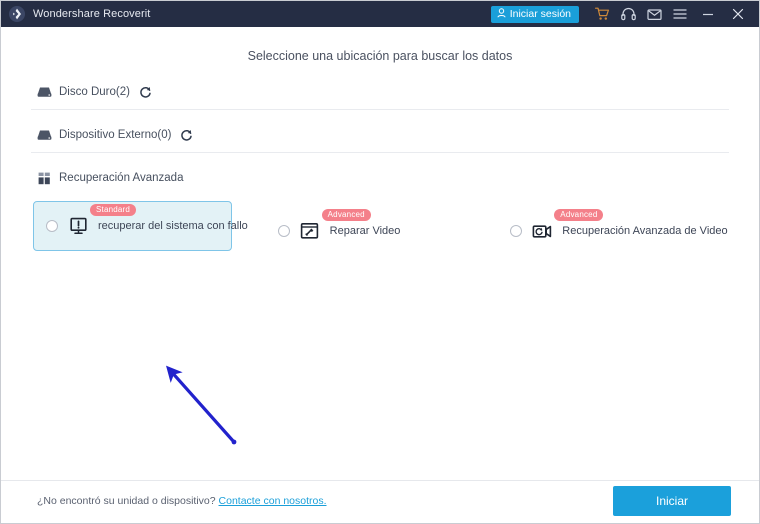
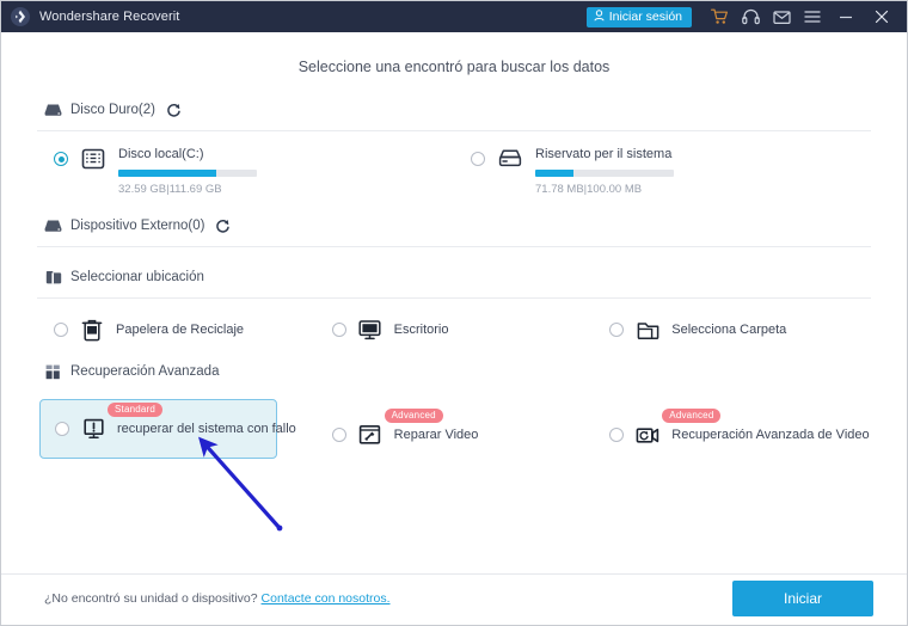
  Wondershare Recoverit
  Iniciar sesión
- Seleccione una ubicación para buscar los datos
+ Seleccione una encontró para buscar los datos
  Disco Duro(2)
+ Disco local(C:)
+ 32.59 GB|111.69 GB
+ Riservato per il sistema
+ 71.78 MB|100.00 MB
  Dispositivo Externo(0)
+ Seleccionar ubicación
+ Papelera de Reciclaje
+ Escritorio
+ Selecciona Carpeta
  Recuperación Avanzada
  recuperar del sistema con fallo
  Standard
  Reparar Video
  Advanced
  Recuperación Avanzada de Video
  Advanced
  ¿No encontró su unidad o dispositivo? Contacte con nosotros.
  Iniciar
